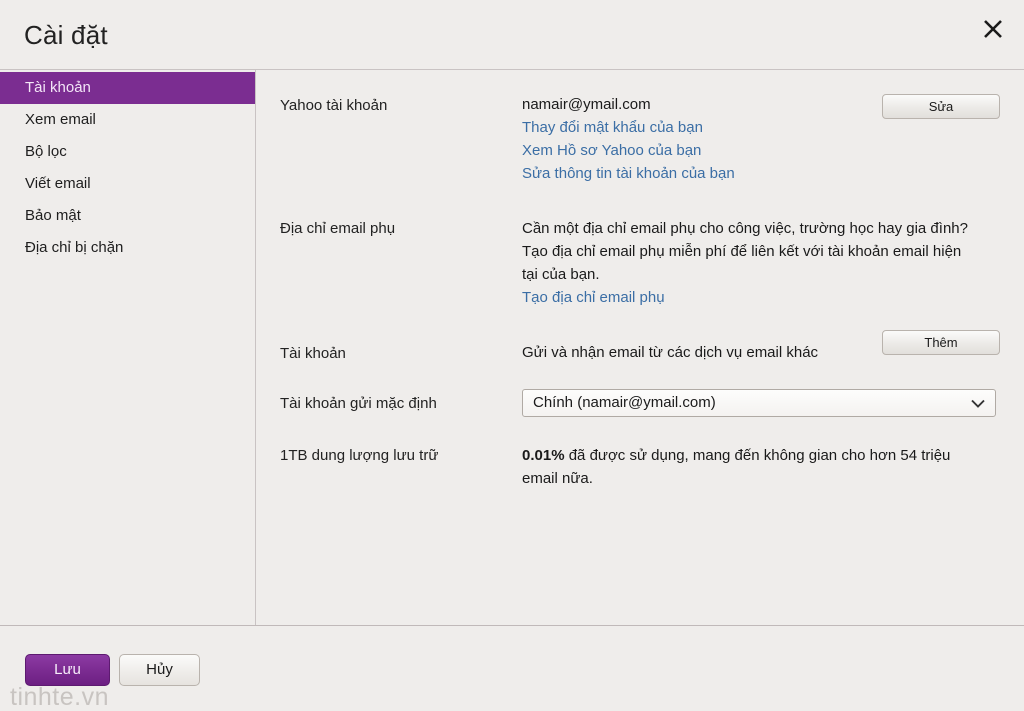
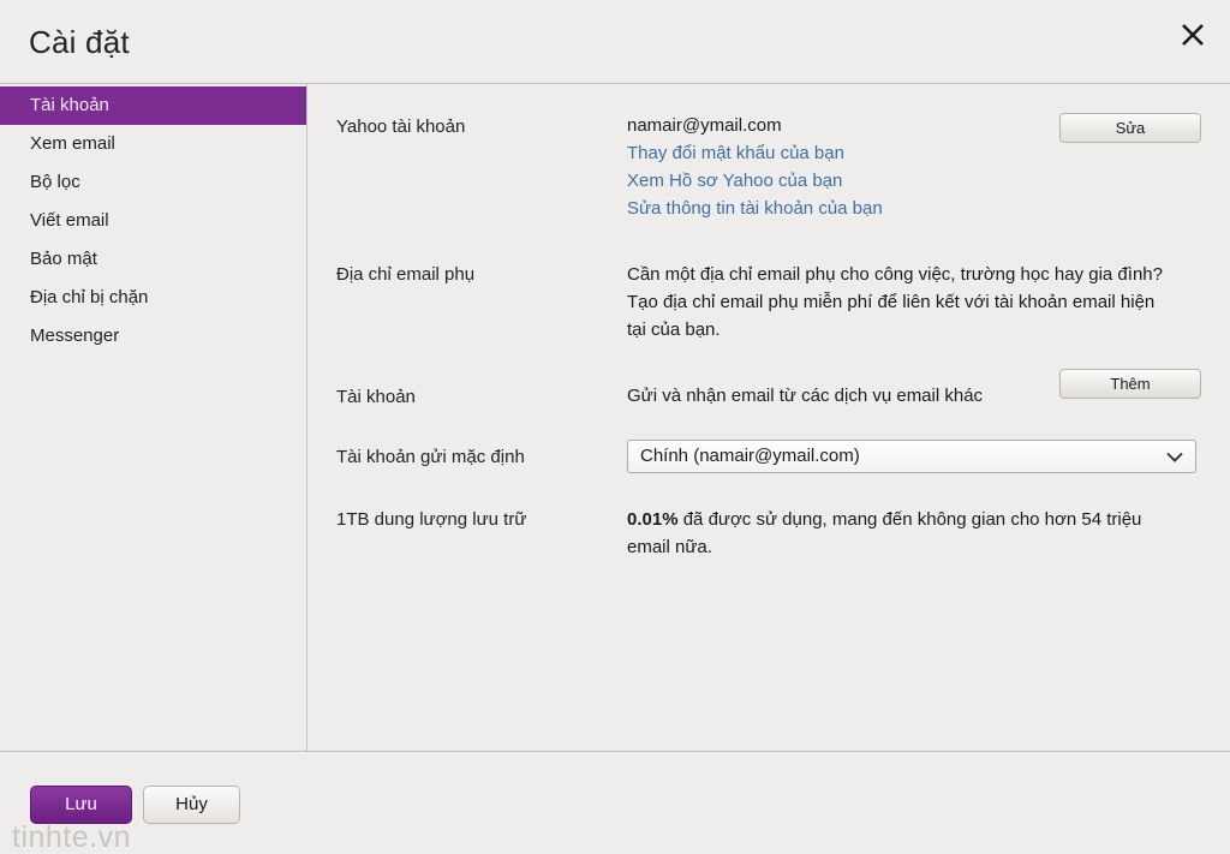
  Cài đặt
  Tài khoản
  Xem email
  Bộ lọc
  Viết email
  Bảo mật
  Địa chỉ bị chặn
+ Messenger
  Yahoo tài khoản
  namair@ymail.com
  Thay đổi mật khẩu của bạn
  Xem Hồ sơ Yahoo của bạn
  Sửa thông tin tài khoản của bạn
  Sửa
  Địa chỉ email phụ
  Cần một địa chỉ email phụ cho công việc, trường học hay gia đình? Tạo địa chỉ email phụ miễn phí để liên kết với tài khoản email hiện tại của bạn.
- Tạo địa chỉ email phụ
  Tài khoản
  Gửi và nhận email từ các dịch vụ email khác
  Thêm
  Tài khoản gửi mặc định
  Chính (namair@ymail.com)
  1TB dung lượng lưu trữ
  0.01% đã được sử dụng, mang đến không gian cho hơn 54 triệu email nữa.
  Lưu
  Hủy
  tinhte.vn
